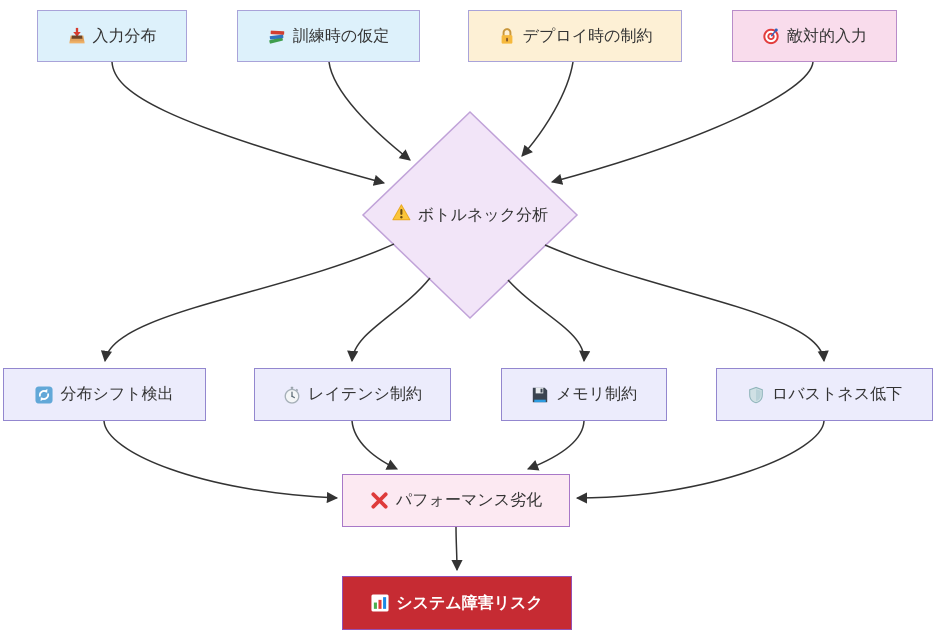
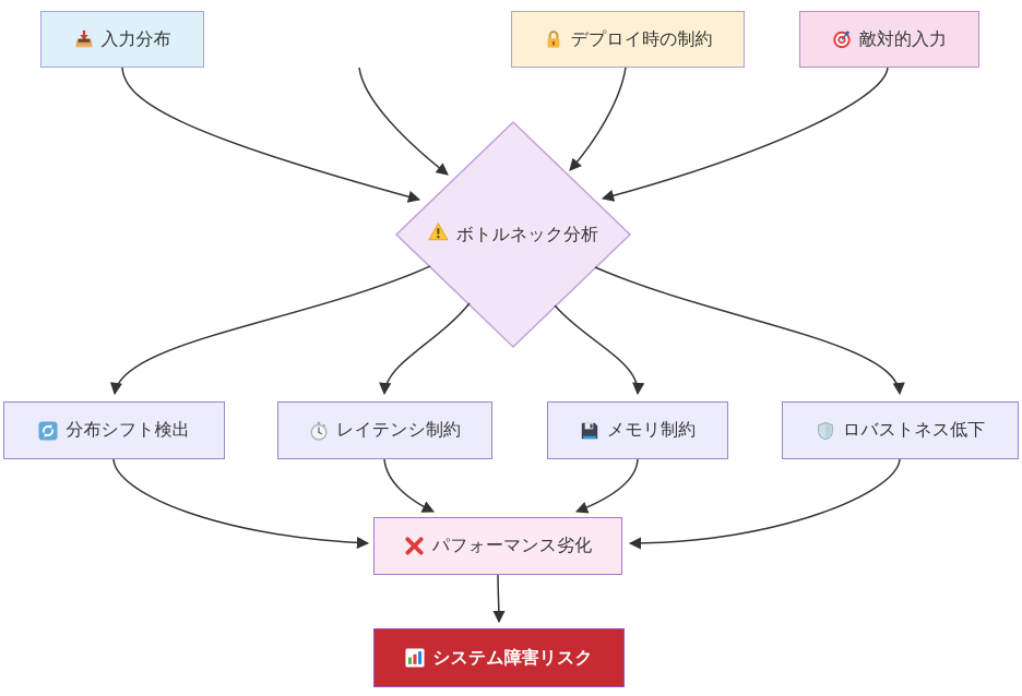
  入力分布
- 訓練時の仮定
  デプロイ時の制約
  敵対的入力
  ボトルネック分析
  分布シフト検出
  レイテンシ制約
  メモリ制約
  ロバストネス低下
  パフォーマンス劣化
  システム障害リスク
